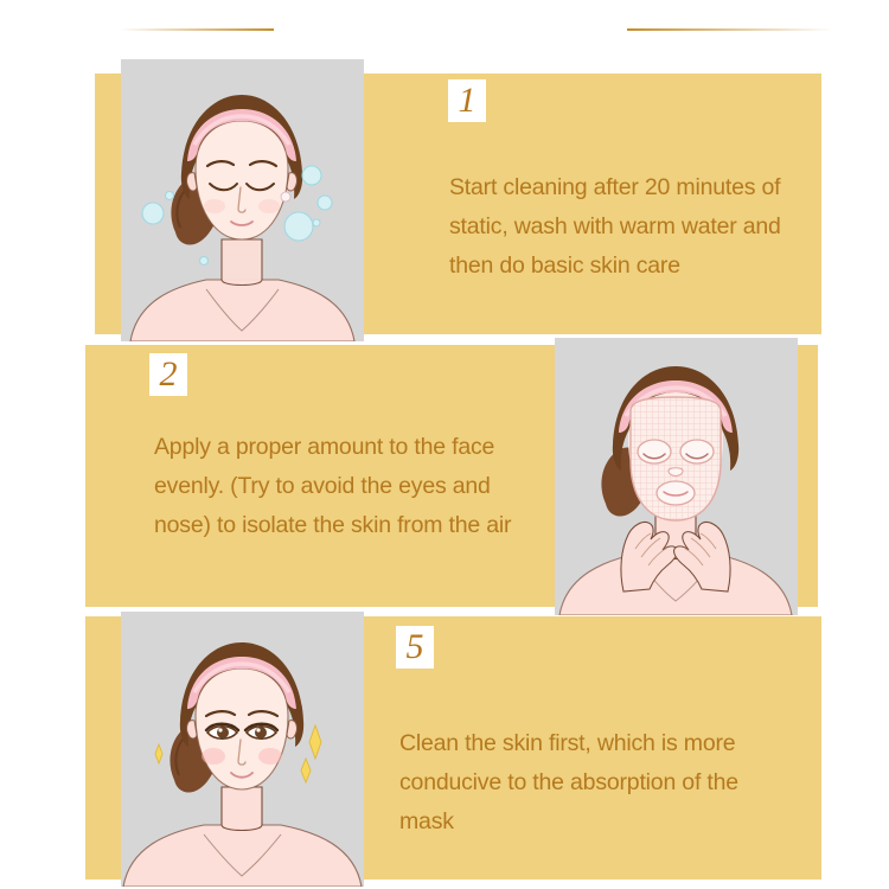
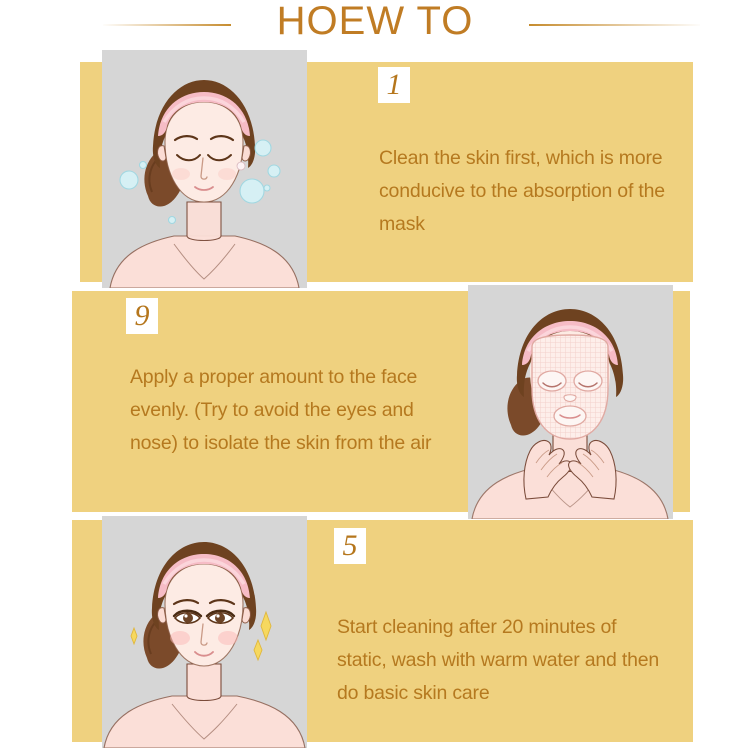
+ HOEW TO
  1
- Start cleaning after 20 minutes of static, wash with warm water and then do basic skin care
+ Clean the skin first, which is more conducive to the absorption of the mask
- 2
+ 9
  Apply a proper amount to the face evenly. (Try to avoid the eyes and nose) to isolate the skin from the air
  5
- Clean the skin first, which is more conducive to the absorption of the mask
+ Start cleaning after 20 minutes of static, wash with warm water and then do basic skin care
